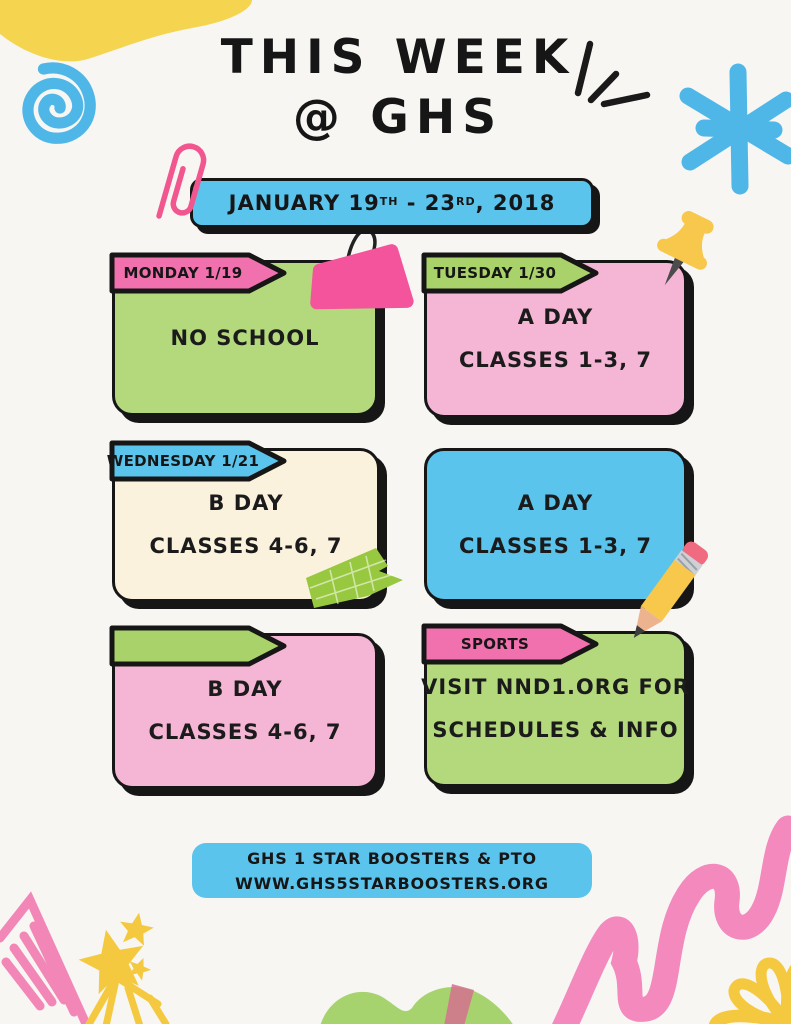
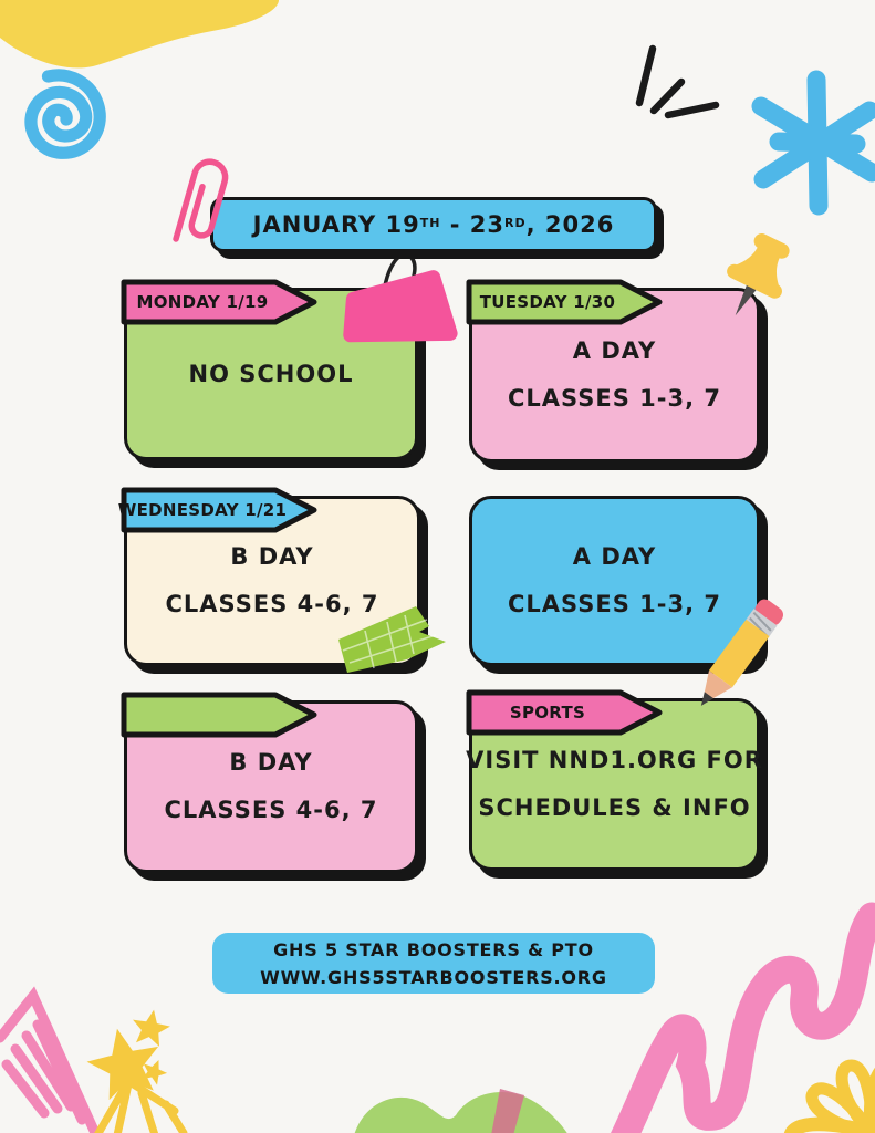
- THIS WEEK
- @ GHS
  JANUARY 19
  TH
  - 23
  RD
- , 2018
+ , 2026
  MONDAY 1/19
  NO SCHOOL
  TUESDAY 1/30
  A DAY
  CLASSES 1-3, 7
  WEDNESDAY 1/2
  B DAY
  CLASSES 4-6, 7
  A DAY
  CLASSES 1-3, 7
  B DAY
  CLASSES 4-6, 7
  SPORTS
  VISIT NND1.ORG FOR
  SCHEDULES & INFO
- GHS 1 STAR BOOSTERS & PTO
+ GHS 5 STAR BOOSTERS & PTO
  WWW.GHS5STARBOOSTERS.ORG
